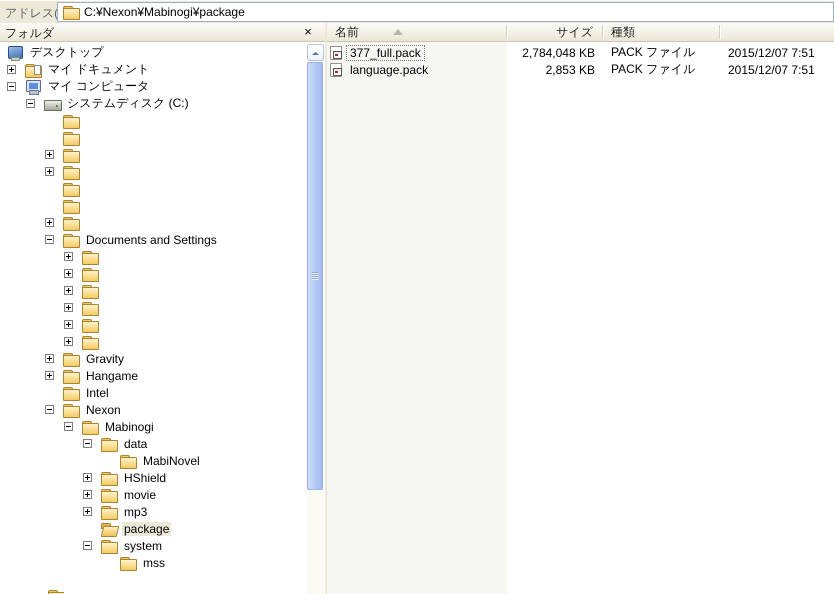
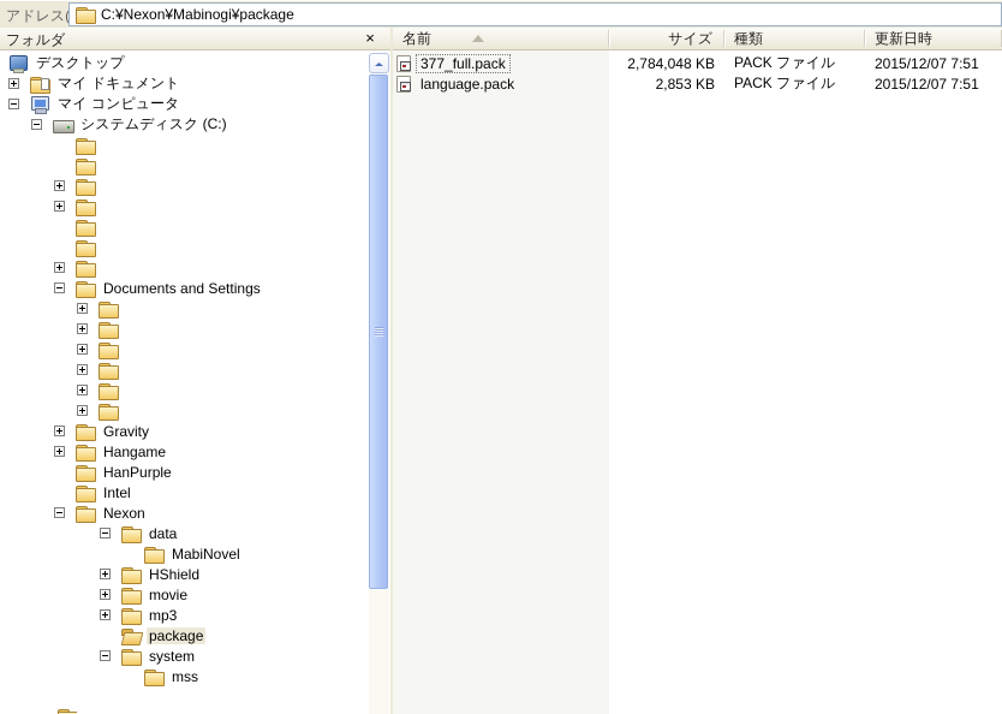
  C:¥Nexon¥Mabinogi¥package
  フォルダ
  ×
  名前
  サイズ
  種類
+ 更新日時
  デスクトップ
  マイ ドキュメント
  マイ コンピュータ
  システムディスク (C:)
  Documents and Settings
  Gravity
  Hangame
+ HanPurple
  Intel
  Nexon
- Mabinogi
  data
  MabiNovel
  HShield
  movie
  mp3
  package
  system
  mss
  377_full.pack
  2,784,048 KB
  PACK ファイル
  2015/12/07 7:51
  language.pack
  2,853 KB
  PACK ファイル
  2015/12/07 7:51
